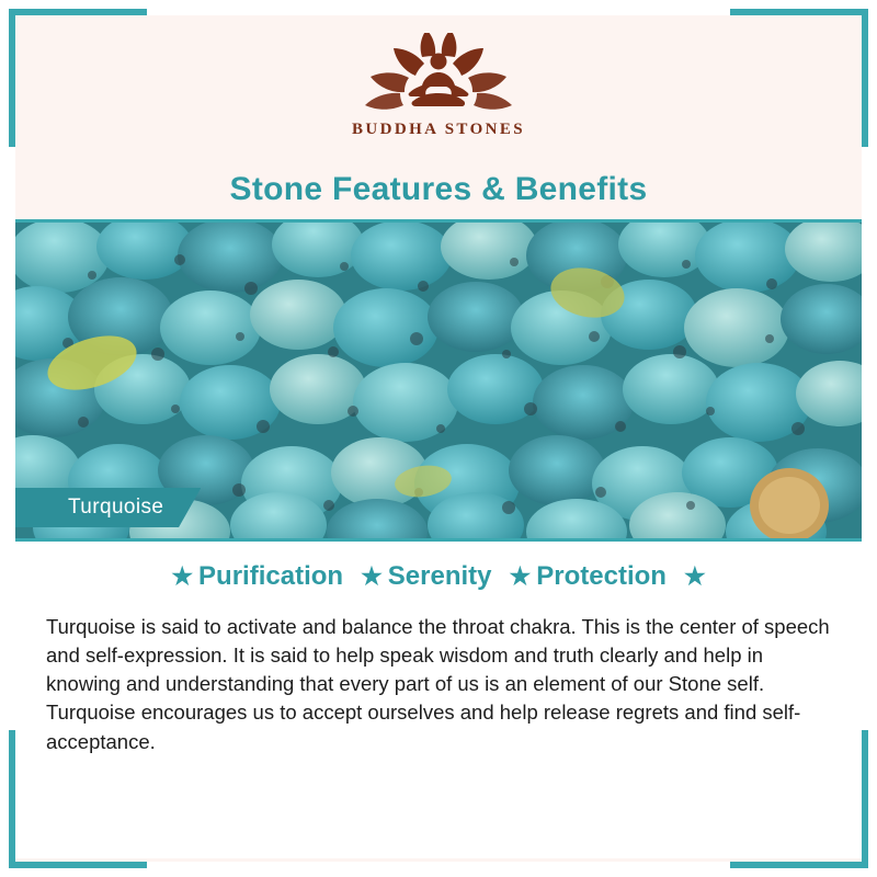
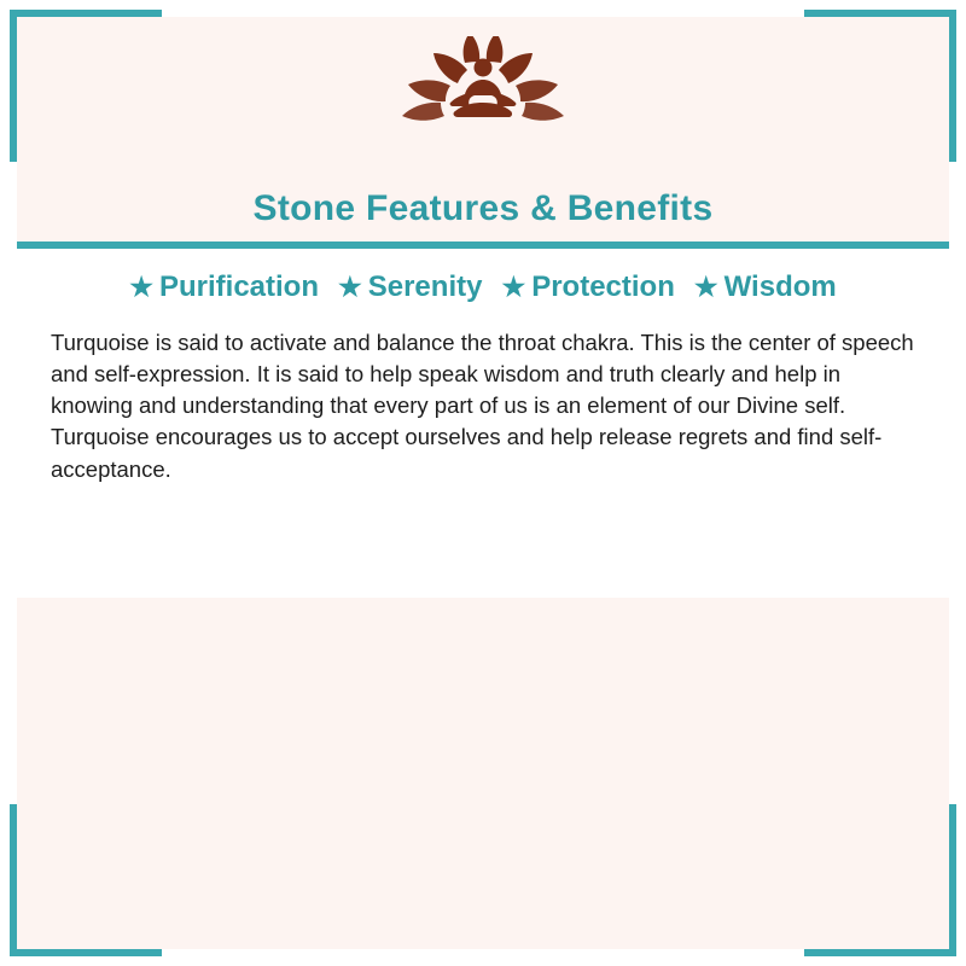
- BUDDHA STONES
  Stone Features & Benefits
- Turquoise
  ★
  Purification
  ★
  Serenity
  ★
  Protection
  ★
+ Wisdom
- Turquoise is said to activate and balance the throat chakra. This is the center of speech and self-expression. It is said to help speak wisdom and truth clearly and help in knowing and understanding that every part of us is an element of our Stone self. Turquoise encourages us to accept ourselves and help release regrets and find self-acceptance.
+ Turquoise is said to activate and balance the throat chakra. This is the center of speech and self-expression. It is said to help speak wisdom and truth clearly and help in knowing and understanding that every part of us is an element of our Divine self. Turquoise encourages us to accept ourselves and help release regrets and find self-acceptance.
